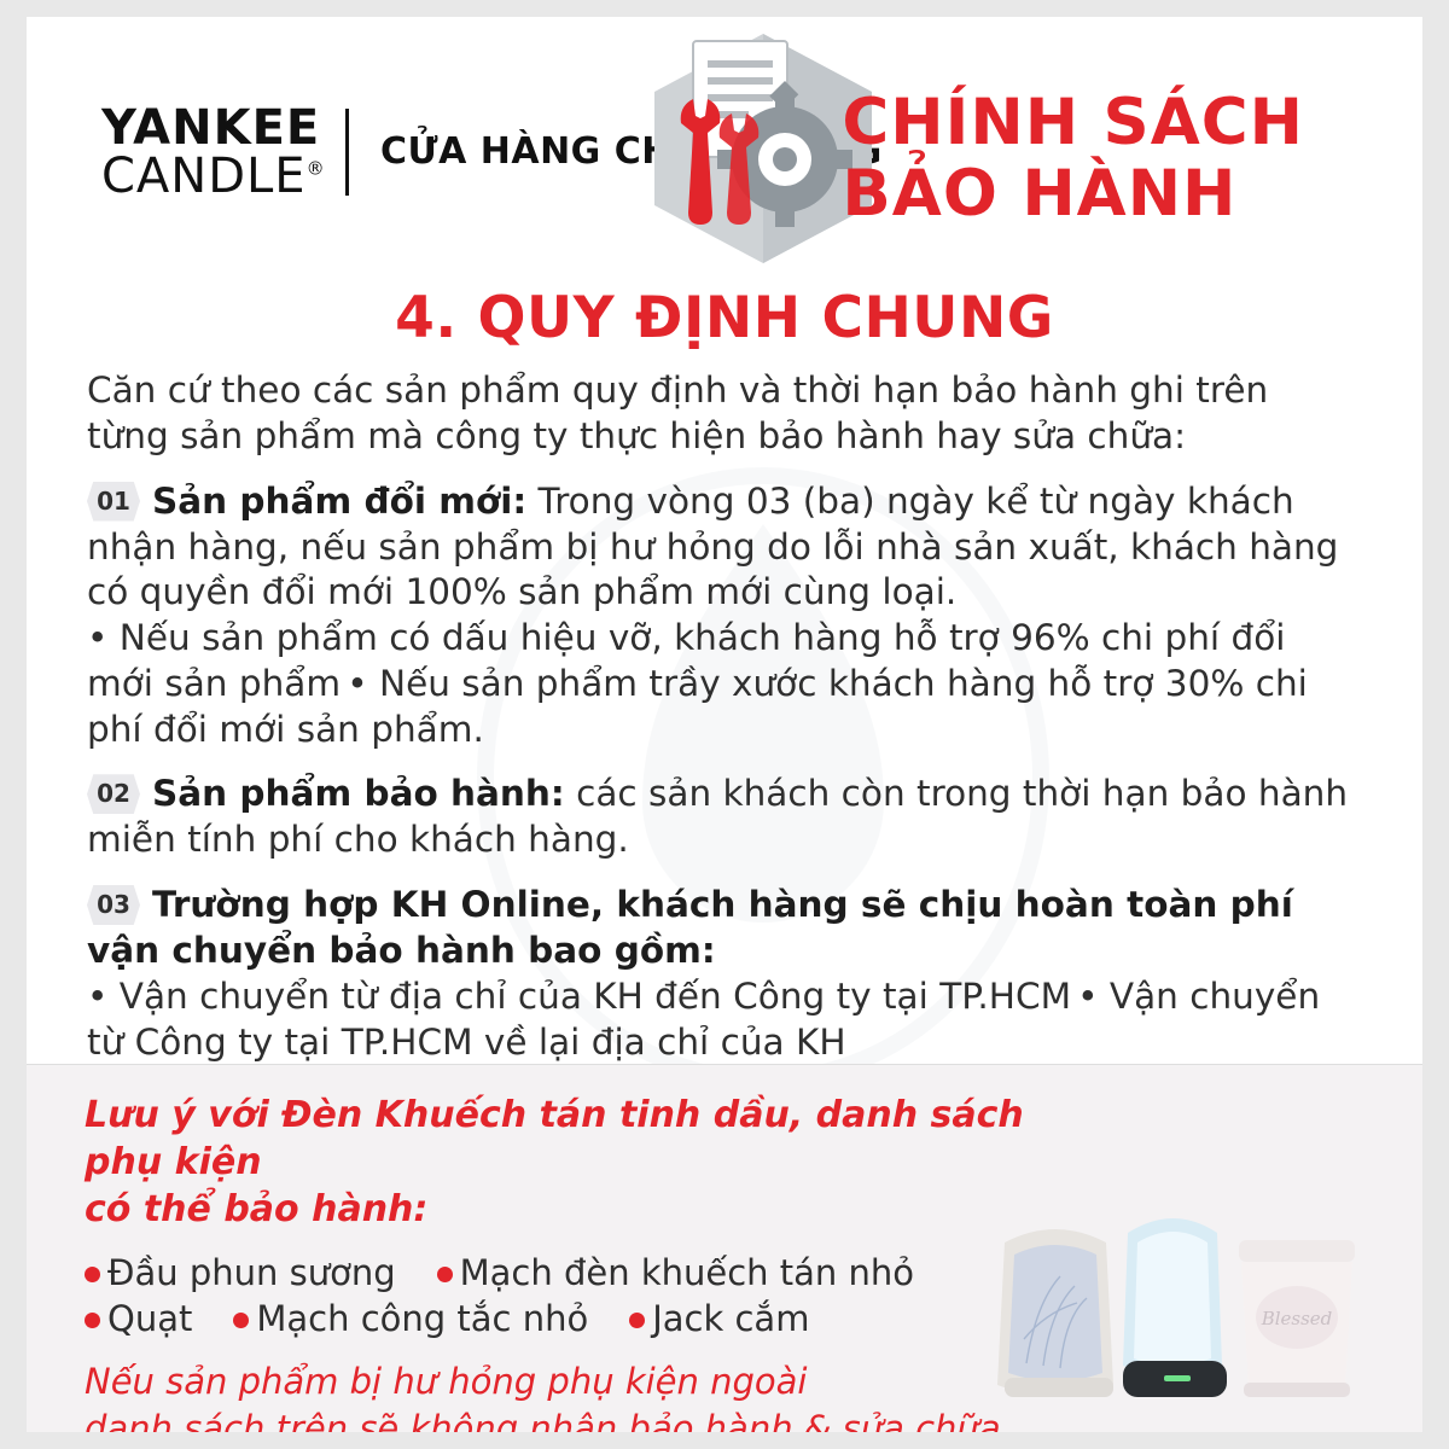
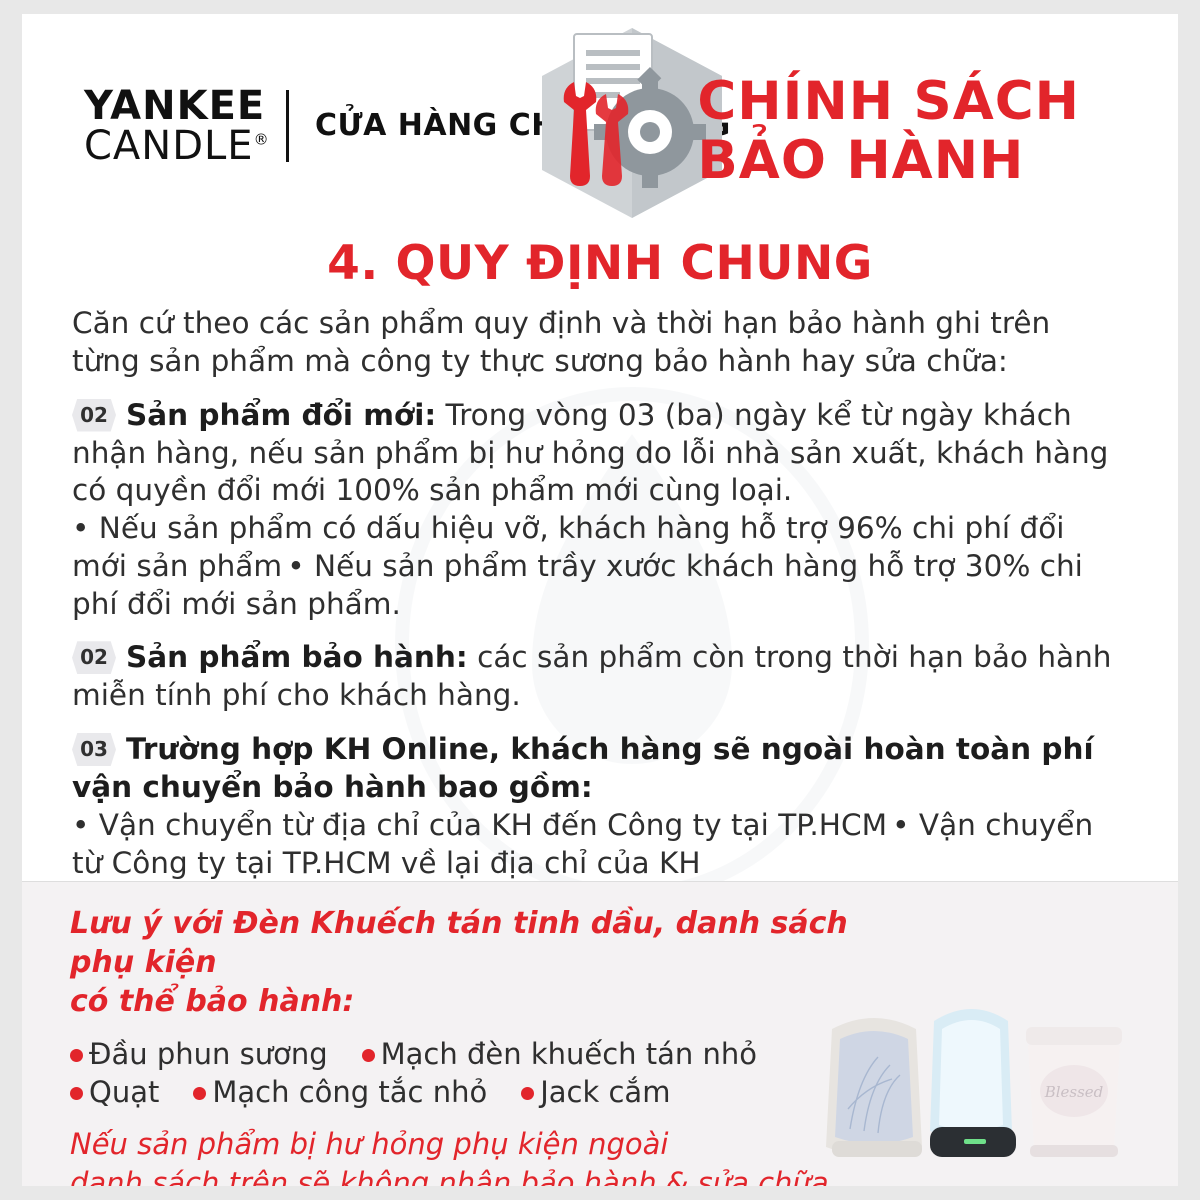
  YANKEE
  CANDLE®
  CHÍNH SÁCH
  BẢO HÀNH
  4. QUY ĐỊNH CHUNG
- Căn cứ theo các sản phẩm quy định và thời hạn bảo hành ghi trên từng sản phẩm mà công ty thực hiện bảo hành hay sửa chữa:
+ Căn cứ theo các sản phẩm quy định và thời hạn bảo hành ghi trên từng sản phẩm mà công ty thực sương bảo hành hay sửa chữa:
- 01 Sản phẩm đổi mới: Trong vòng 03 (ba) ngày kể từ ngày khách nhận hàng, nếu sản phẩm bị hư hỏng do lỗi nhà sản xuất, khách hàng có quyền đổi mới 100% sản phẩm mới cùng loại.
+ 02 Sản phẩm đổi mới: Trong vòng 03 (ba) ngày kể từ ngày khách nhận hàng, nếu sản phẩm bị hư hỏng do lỗi nhà sản xuất, khách hàng có quyền đổi mới 100% sản phẩm mới cùng loại.
  • Nếu sản phẩm có dấu hiệu vỡ, khách hàng hỗ trợ 96% chi phí đổi mới sản phẩm • Nếu sản phẩm trầy xước khách hàng hỗ trợ 30% chi phí đổi mới sản phẩm.
- 02 Sản phẩm bảo hành: các sản khách còn trong thời hạn bảo hành miễn tính phí cho khách hàng.
+ 02 Sản phẩm bảo hành: các sản phẩm còn trong thời hạn bảo hành miễn tính phí cho khách hàng.
- 03 Trường hợp KH Online, khách hàng sẽ chịu hoàn toàn phí vận chuyển bảo hành bao gồm:
+ 03 Trường hợp KH Online, khách hàng sẽ ngoài hoàn toàn phí vận chuyển bảo hành bao gồm:
  • Vận chuyển từ địa chỉ của KH đến Công ty tại TP.HCM • Vận chuyển từ Công ty tại TP.HCM về lại địa chỉ của KH
  Lưu ý với Đèn Khuếch tán tinh dầu, danh sách phụ kiện
  có thể bảo hành:
  Đầu phun sương
  Mạch đèn khuếch tán nhỏ
  Quạt
  Mạch công tắc nhỏ
  Jack cắm
  Nếu sản phẩm bị hư hỏng phụ kiện ngoài
  danh sách trên sẽ không nhận bảo hành & sửa chữa.
  Blessed
